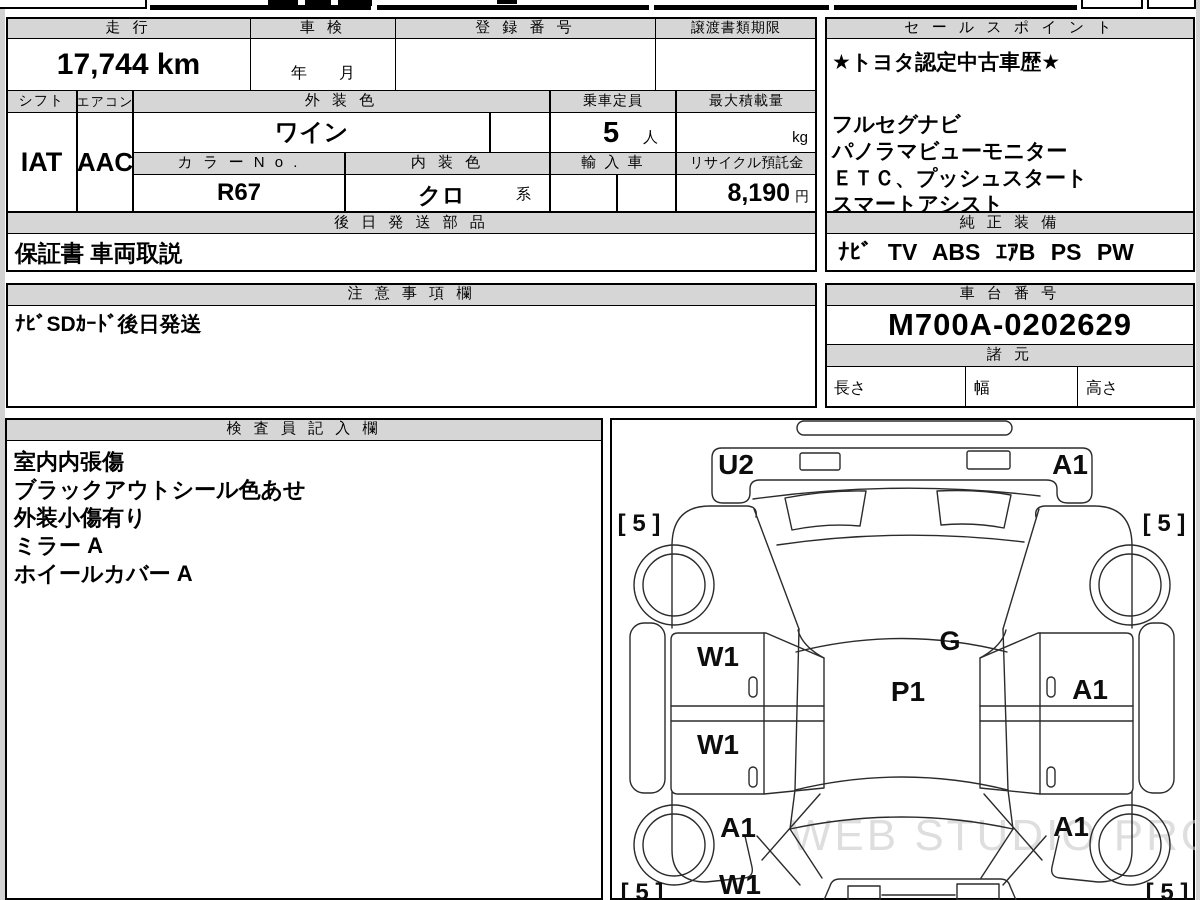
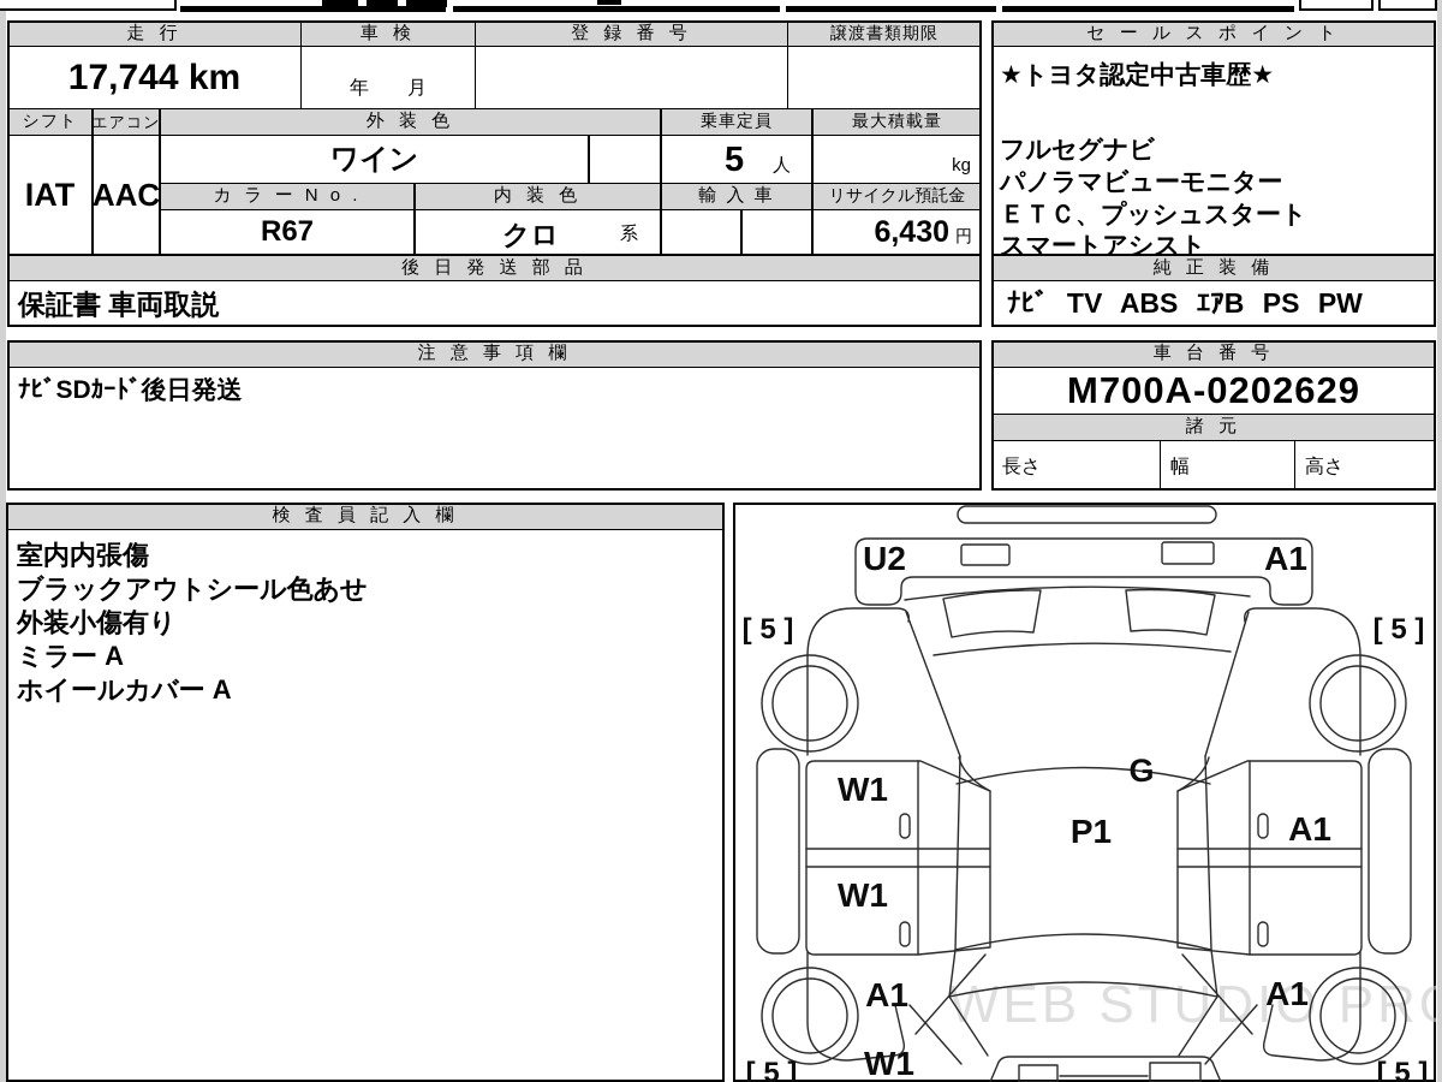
  走 行
  車 検
  登 録 番 号
  譲渡書類期限
  17,744 km
  年 月
  シフト
  エアコン
  外 装 色
  乗車定員
  最大積載量
  IAT
  AAC
  ワイン
  5
  人
  kg
  カ ラ ー N o .
  内 装 色
  輸 入 車
  リサイクル預託金
  R67
  クロ
  系
- 8,190
+ 6,430
  円
  後 日 発 送 部 品
  保証書 車両取説
  注 意 事 項 欄
  ﾅﾋﾞSDｶｰﾄﾞ後日発送
  セ ー ル ス ポ イ ン ト
  ★トヨタ認定中古車歴★
  フルセグナビ
  パノラマビューモニター
  ＥＴＣ、プッシュスタート
  スマートアシスト
  純 正 装 備
  ﾅﾋﾞ TV ABS ｴｱB PS PW
  車 台 番 号
  M700A-0202629
  諸 元
  長さ
  幅
  高さ
  検 査 員 記 入 欄
  室内内張傷
  ブラックアウトシール色あせ
  外装小傷有り
  ミラー A
  ホイールカバー A
  WEB STUDIO PR
  U2
  A1
  [ 5 ]
  [ 5 ]
  W1
  G
  P1
  A1
  W1
  A1
  A1
  W1
  [ 5 ]
  [ 5 ]
